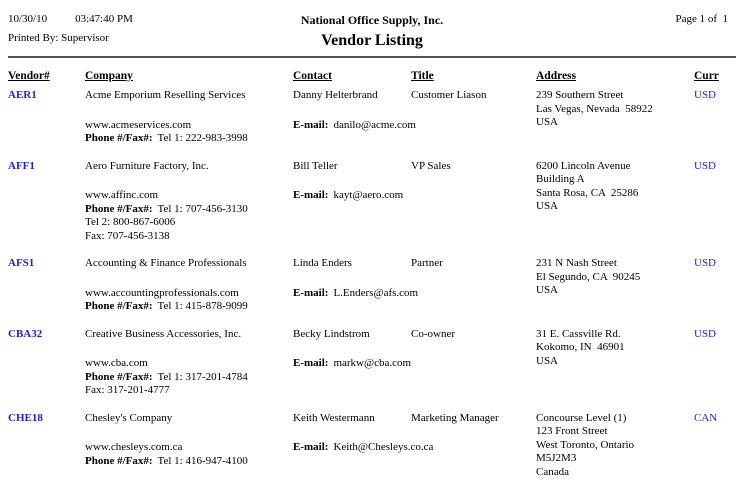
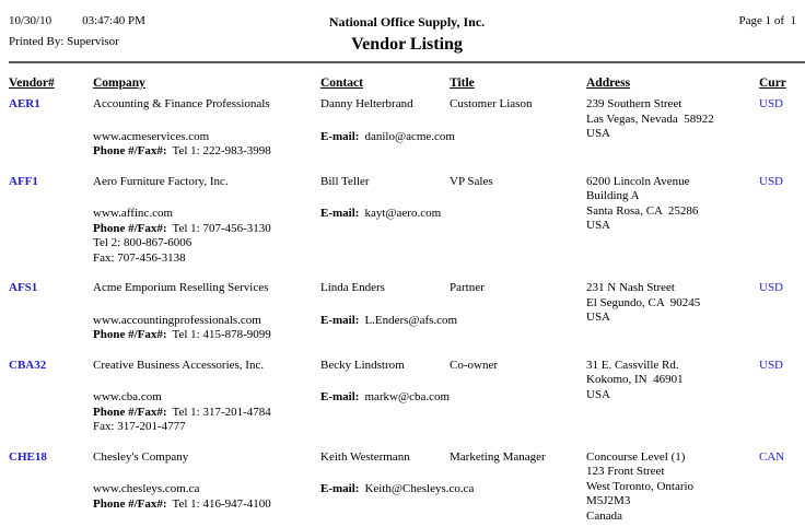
  10/30/10 03:47:40 PM
  National Office Supply, Inc.
  Page 1 of 1
  Printed By: Supervisor
  Vendor Listing
  Vendor#
  Company
  Contact
  Title
  Address
  Curr
  AER1
- Acme Emporium Reselling Services
+ Accounting & Finance Professionals
  www.acmeservices.com
  Phone #/Fax#: Tel 1: 222-983-3998
  Danny Helterbrand
  E-mail: danilo@acme.com
  Customer Liason
  239 Southern Street
  Las Vegas, Nevada 58922
  USA
  USD
  AFF1
  Aero Furniture Factory, Inc.
  www.affinc.com
  Phone #/Fax#: Tel 1: 707-456-3130
  Tel 2: 800-867-6006
  Fax: 707-456-3138
  Bill Teller
  E-mail: kayt@aero.com
  VP Sales
  6200 Lincoln Avenue
  Building A
  Santa Rosa, CA 25286
  USA
  USD
  AFS1
- Accounting & Finance Professionals
+ Acme Emporium Reselling Services
  www.accountingprofessionals.com
  Phone #/Fax#: Tel 1: 415-878-9099
  Linda Enders
  E-mail: L.Enders@afs.com
  Partner
  231 N Nash Street
  El Segundo, CA 90245
  USA
  USD
  CBA32
  Creative Business Accessories, Inc.
  www.cba.com
  Phone #/Fax#: Tel 1: 317-201-4784
  Fax: 317-201-4777
  Becky Lindstrom
  E-mail: markw@cba.com
  Co-owner
  31 E. Cassville Rd.
  Kokomo, IN 46901
  USA
  USD
  CHE18
  Chesley's Company
  www.chesleys.com.ca
  Phone #/Fax#: Tel 1: 416-947-4100
  Keith Westermann
  E-mail: Keith@Chesleys.co.ca
  Marketing Manager
  Concourse Level (1)
  123 Front Street
  West Toronto, Ontario
  M5J2M3
  Canada
  CAN
